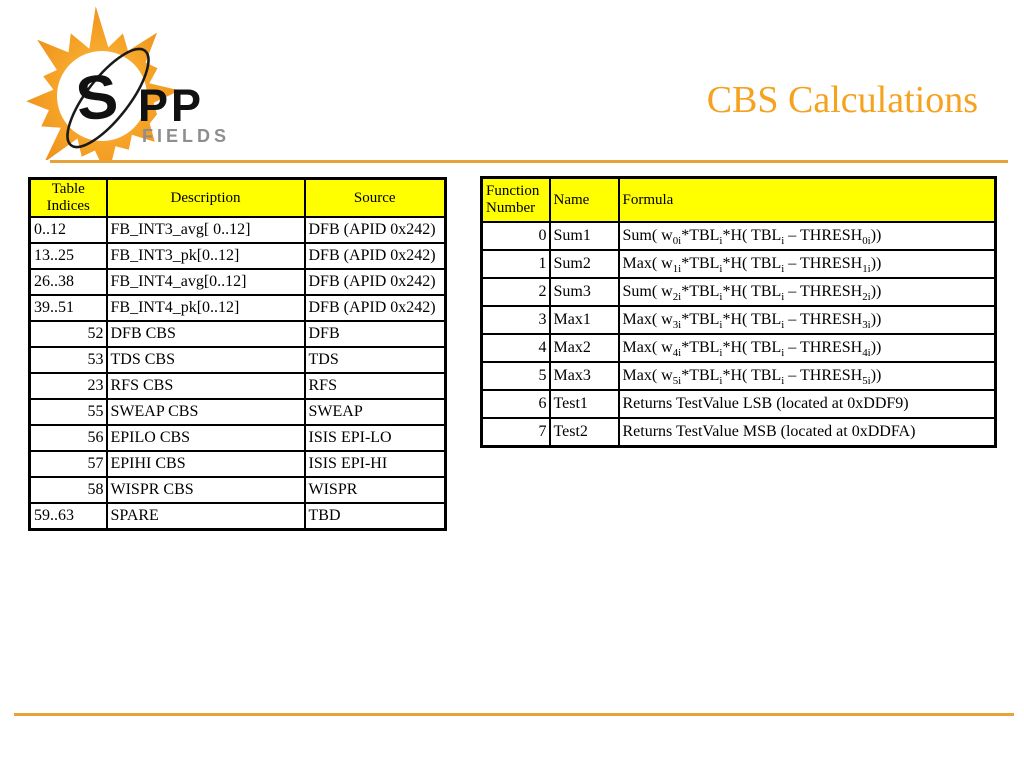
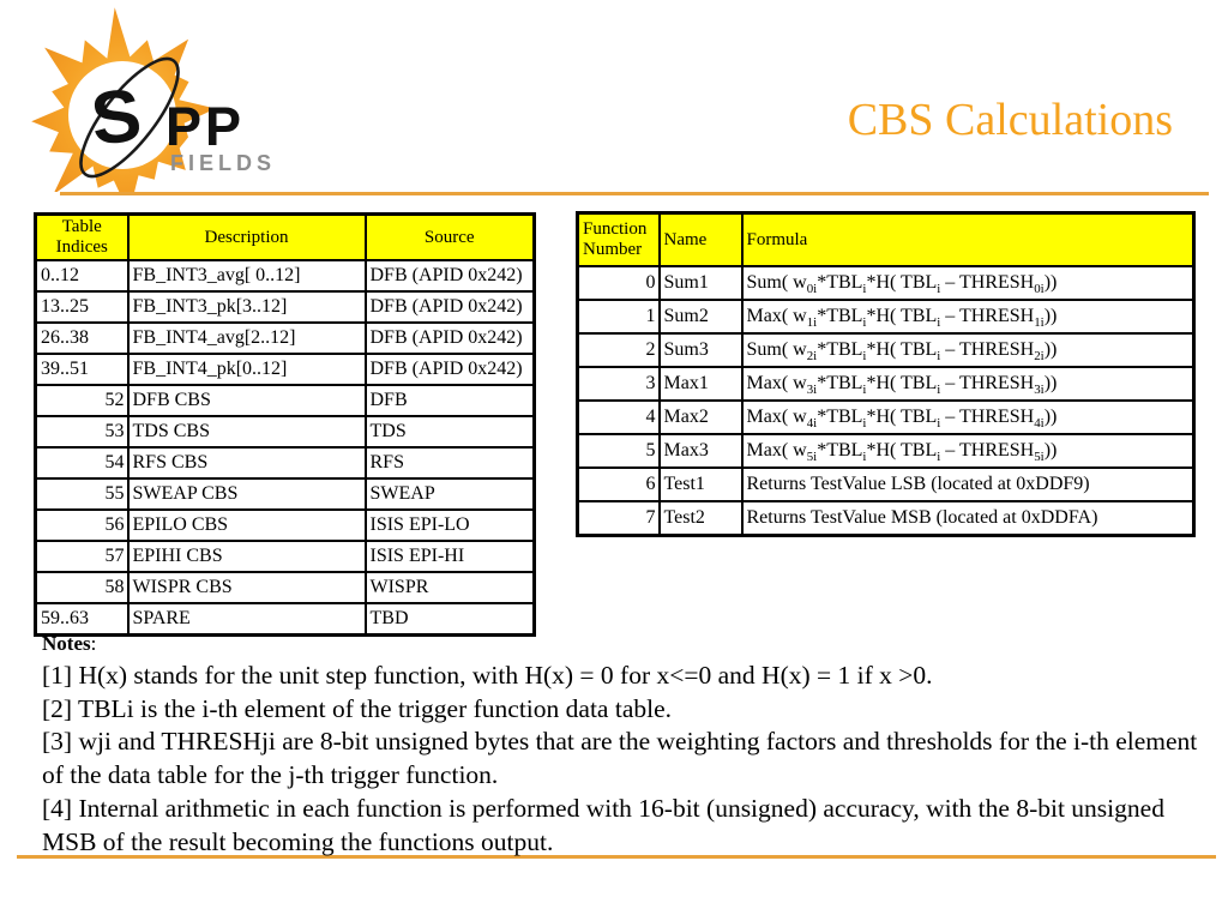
  PP
  FIELDS
  CBS Calculations
  Table Indices	Description	Source
  0..12	FB_INT3_avg[ 0..12]	DFB (APID 0x242)
- 13..25	FB_INT3_pk[0..12]	DFB (APID 0x242)
+ 13..25	FB_INT3_pk[3..12]	DFB (APID 0x242)
- 26..38	FB_INT4_avg[0..12]	DFB (APID 0x242)
+ 26..38	FB_INT4_avg[2..12]	DFB (APID 0x242)
  39..51	FB_INT4_pk[0..12]	DFB (APID 0x242)
  52	DFB CBS	DFB
  53	TDS CBS	TDS
- 23	RFS CBS	RFS
+ 54	RFS CBS	RFS
  55	SWEAP CBS	SWEAP
  56	EPILO CBS	ISIS EPI-LO
  57	EPIHI CBS	ISIS EPI-HI
  58	WISPR CBS	WISPR
  59..63	SPARE	TBD
  Function Number	Name	Formula
  0	Sum1	Sum( w0i*TBLi*H( TBLi – THRESH0i))
  1	Sum2	Max( w1i*TBLi*H( TBLi – THRESH1i))
  2	Sum3	Sum( w2i*TBLi*H( TBLi – THRESH2i))
  3	Max1	Max( w3i*TBLi*H( TBLi – THRESH3i))
  4	Max2	Max( w4i*TBLi*H( TBLi – THRESH4i))
  5	Max3	Max( w5i*TBLi*H( TBLi – THRESH5i))
  6	Test1	Returns TestValue LSB (located at 0xDDF9)
  7	Test2	Returns TestValue MSB (located at 0xDDFA)
+ Notes:
+ [1] H(x) stands for the unit step function, with H(x) = 0 for x<=0 and H(x) = 1 if x >0.
+ [2] TBLi is the i-th element of the trigger function data table.
+ [3] wji and THRESHji are 8-bit unsigned bytes that are the weighting factors and thresholds for the i-th element of the data table for the j-th trigger function.
+ [4] Internal arithmetic in each function is performed with 16-bit (unsigned) accuracy, with the 8-bit unsigned MSB of the result becoming the functions output.
